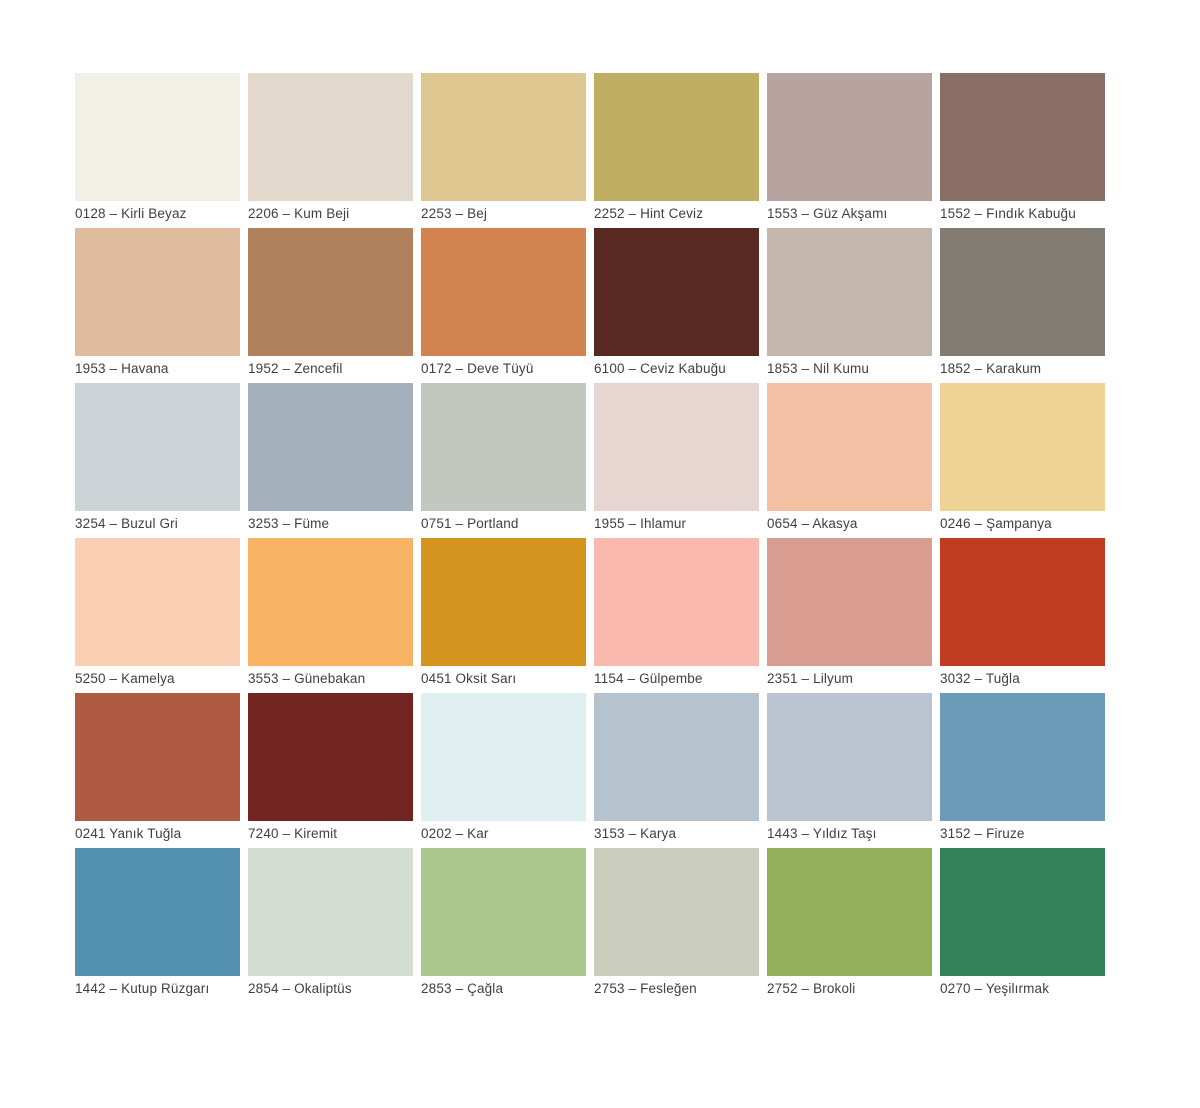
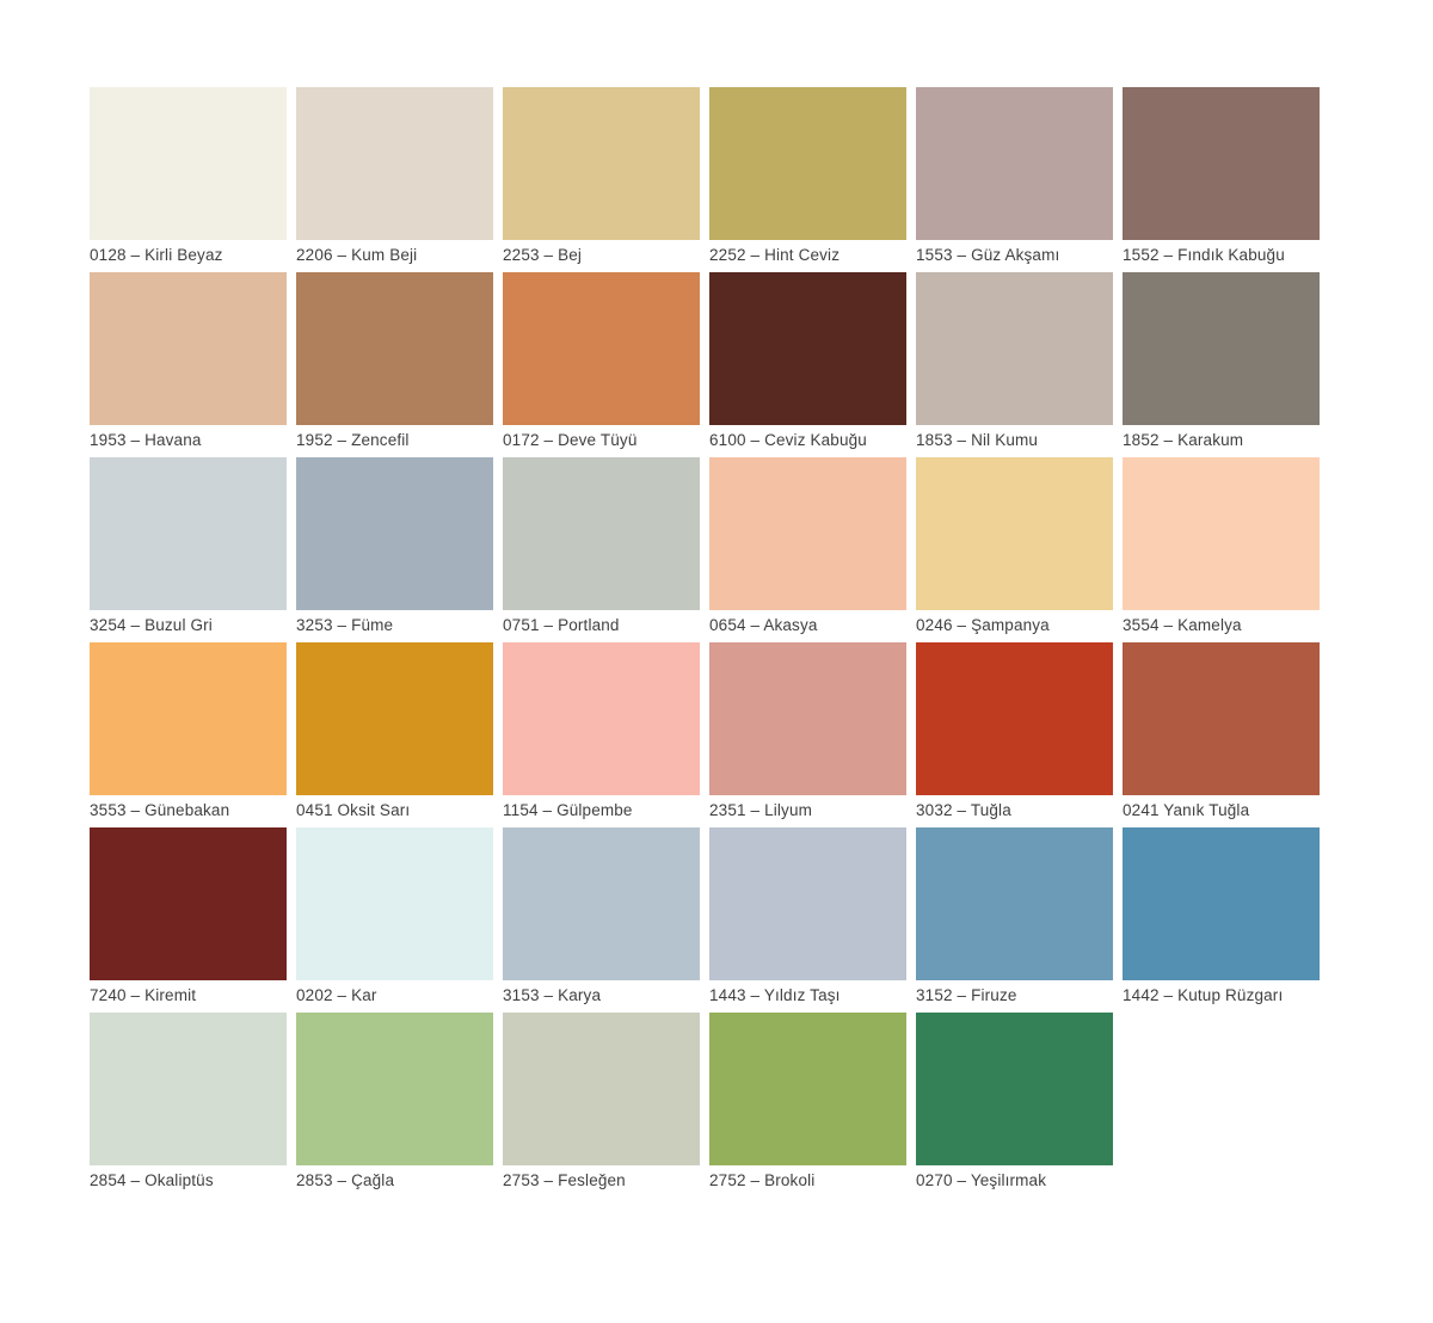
  0128 – Kirli Beyaz
  2206 – Kum Beji
  2253 – Bej
  2252 – Hint Ceviz
  1553 – Güz Akşamı
  1552 – Fındık Kabuğu
  1953 – Havana
  1952 – Zencefil
  0172 – Deve Tüyü
  6100 – Ceviz Kabuğu
  1853 – Nil Kumu
  1852 – Karakum
  3254 – Buzul Gri
  3253 – Füme
  0751 – Portland
- 1955 – Ihlamur
  0654 – Akasya
  0246 – Şampanya
- 5250 – Kamelya
+ 3554 – Kamelya
  3553 – Günebakan
  0451 Oksit Sarı
  1154 – Gülpembe
  2351 – Lilyum
  3032 – Tuğla
  0241 Yanık Tuğla
  7240 – Kiremit
  0202 – Kar
  3153 – Karya
  1443 – Yıldız Taşı
  3152 – Firuze
  1442 – Kutup Rüzgarı
  2854 – Okaliptüs
  2853 – Çağla
  2753 – Fesleğen
  2752 – Brokoli
  0270 – Yeşilırmak
